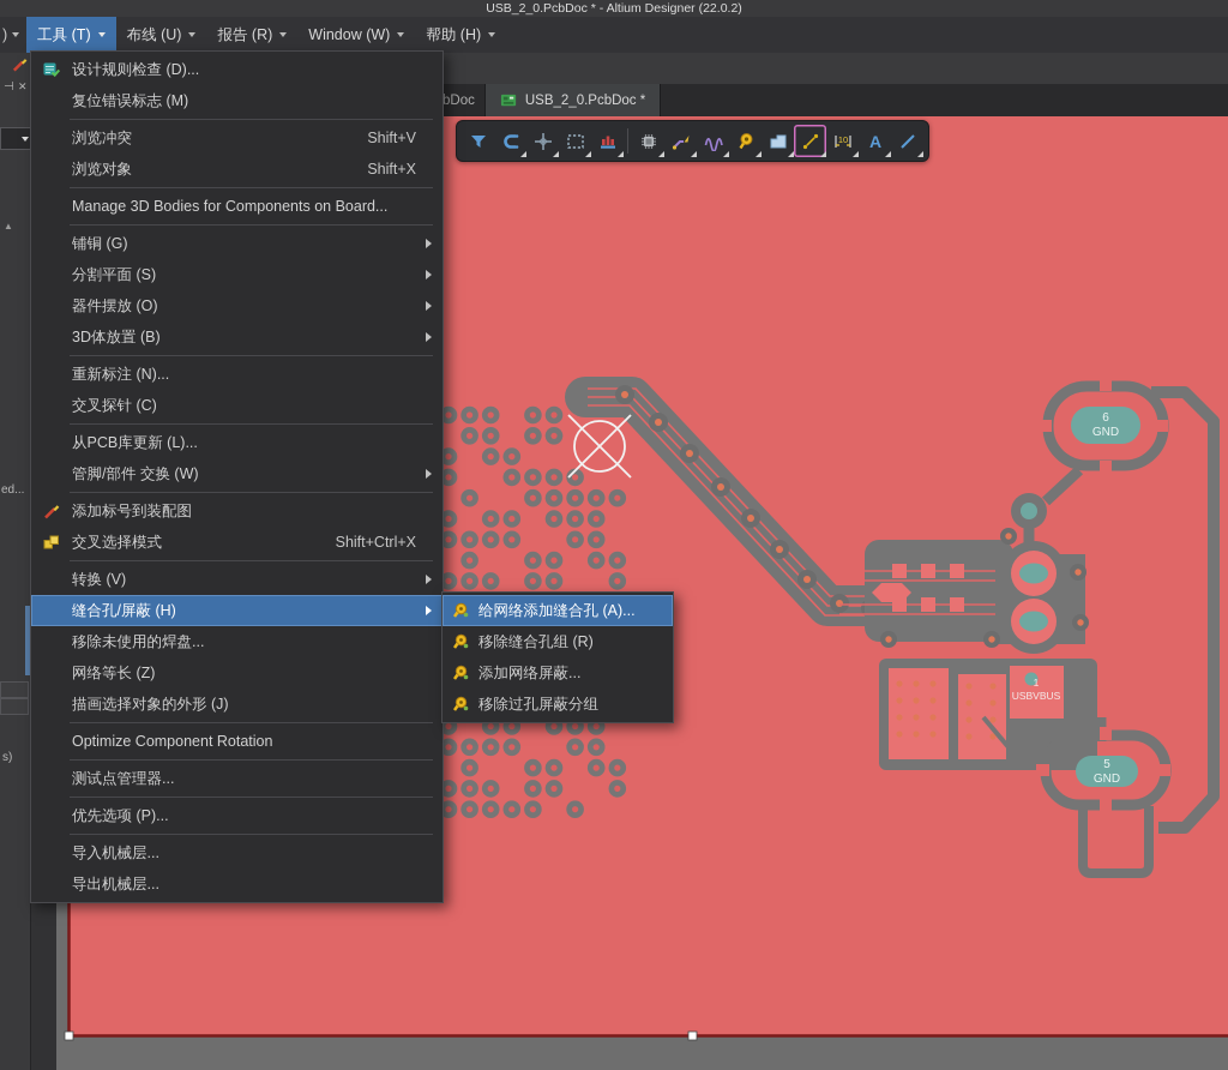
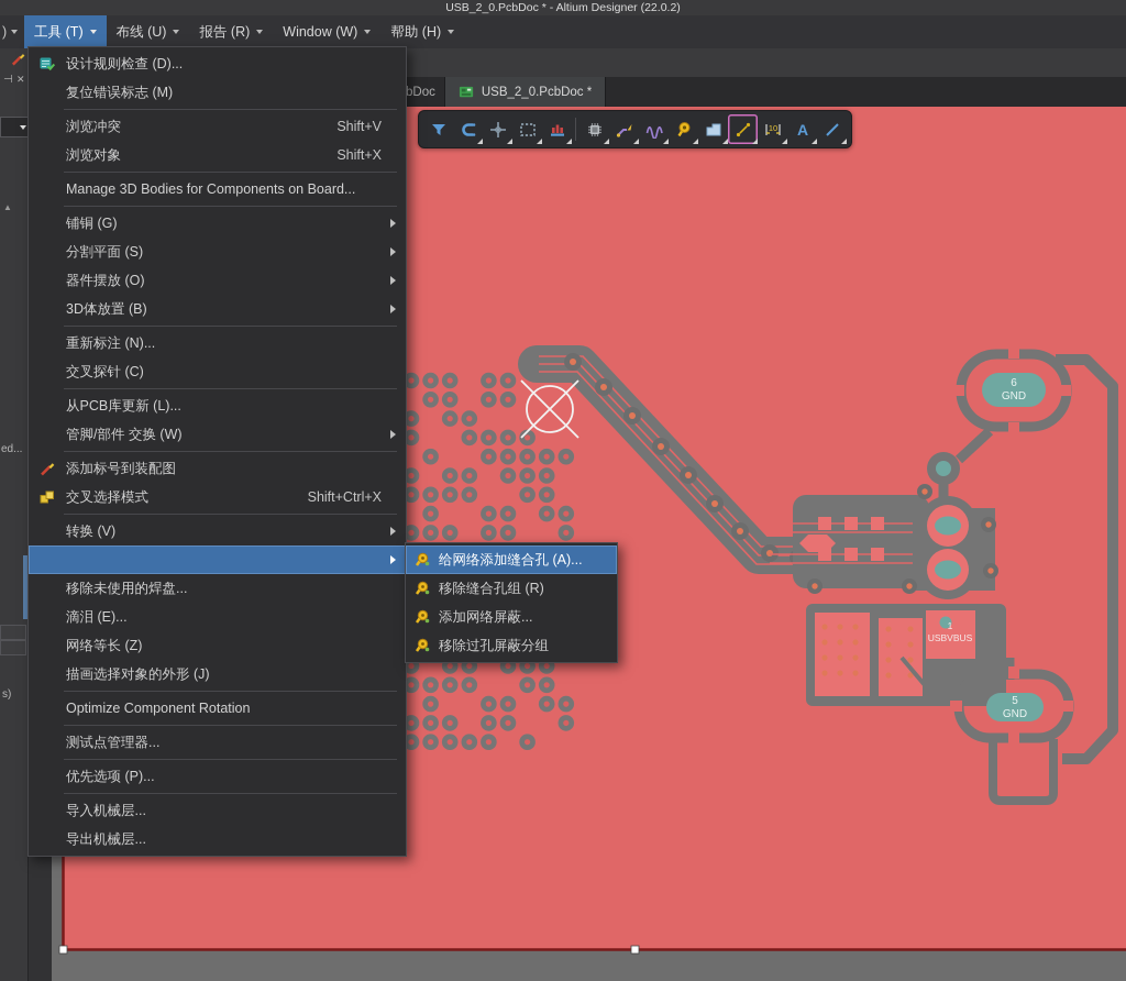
  USB_2_0.PcbDoc * - Altium Designer (22.0.2)
  )
  工具 (T)
  布线 (U)
  报告 (R)
  Window (W)
  帮助 (H)
  ⊣
  ✕
  ▲
  ed...
  s)
  bDoc
  USB_2_0.PcbDoc *
  6
  GND
  1
  USBVBUS
  5
  GND
  10
  A
  设计规则检查 (D)...
  复位错误标志 (M)
  浏览冲突
  Shift+V
  浏览对象
  Shift+X
  Manage 3D Bodies for Components on Board...
  铺铜 (G)
  分割平面 (S)
  器件摆放 (O)
  3D体放置 (B)
  重新标注 (N)...
  交叉探针 (C)
  从PCB库更新 (L)...
  管脚/部件 交换 (W)
  添加标号到装配图
  交叉选择模式
  Shift+Ctrl+X
  转换 (V)
- 缝合孔/屏蔽 (H)
  移除未使用的焊盘...
+ 滴泪 (E)...
  网络等长 (Z)
  描画选择对象的外形 (J)
  Optimize Component Rotation
  测试点管理器...
  优先选项 (P)...
  导入机械层...
  导出机械层...
  给网络添加缝合孔 (A)...
  移除缝合孔组 (R)
  添加网络屏蔽...
  移除过孔屏蔽分组
